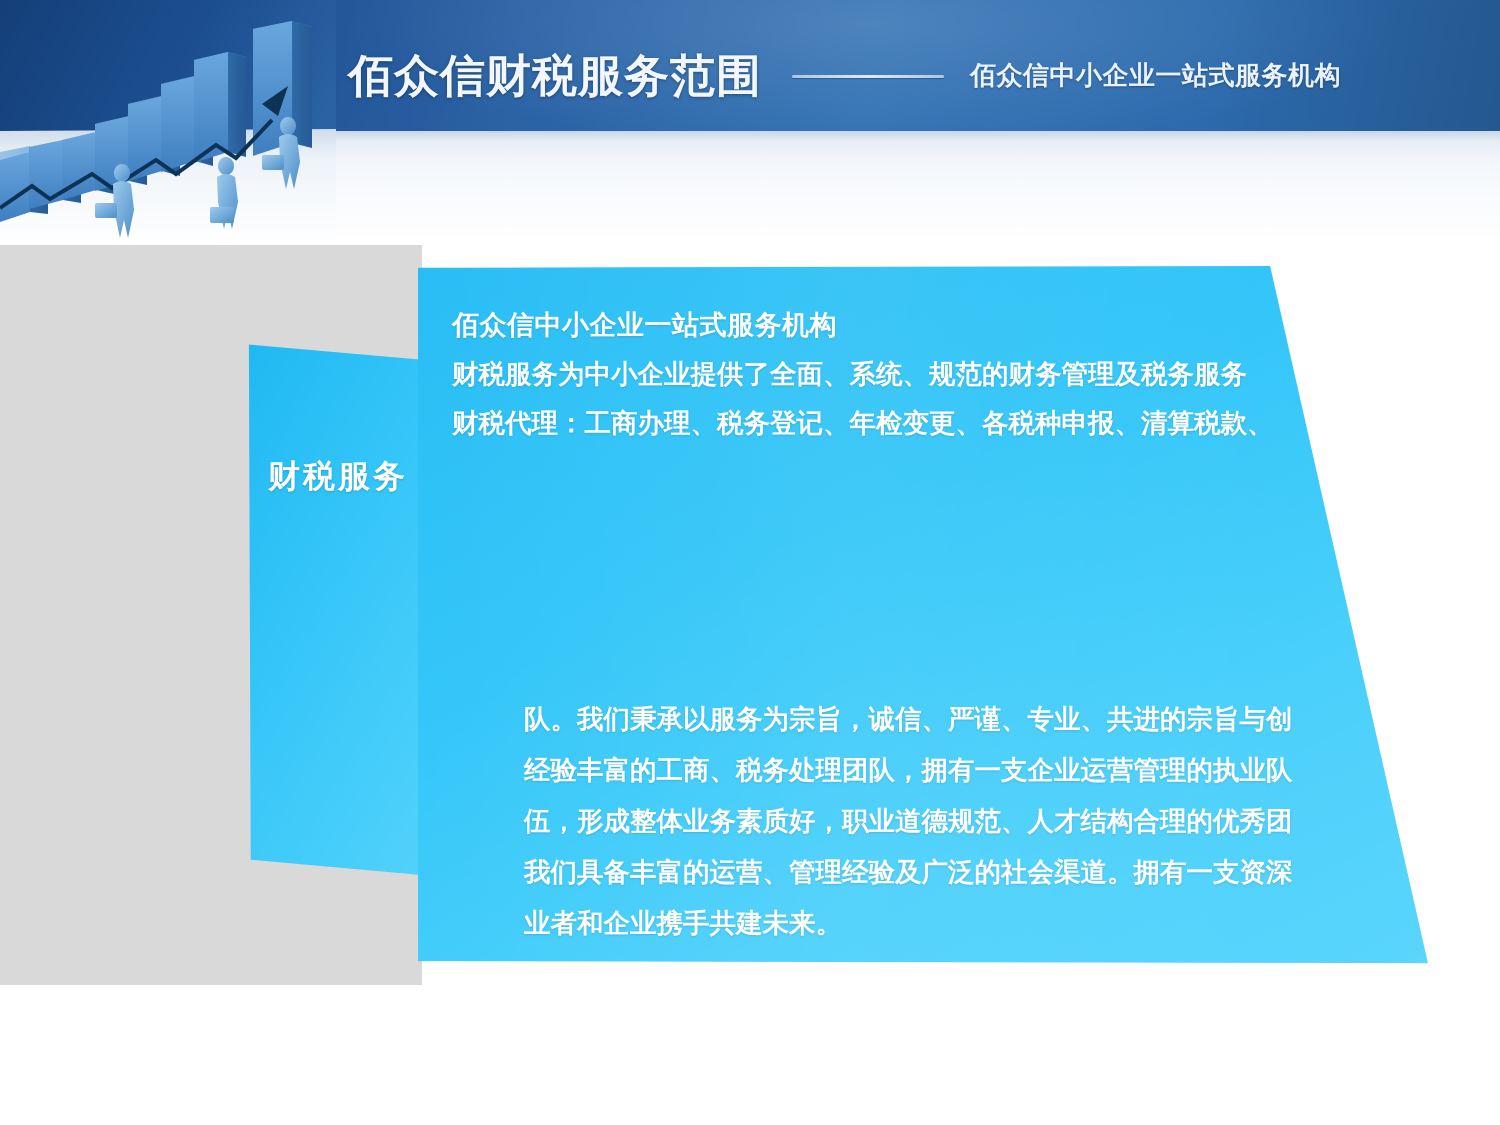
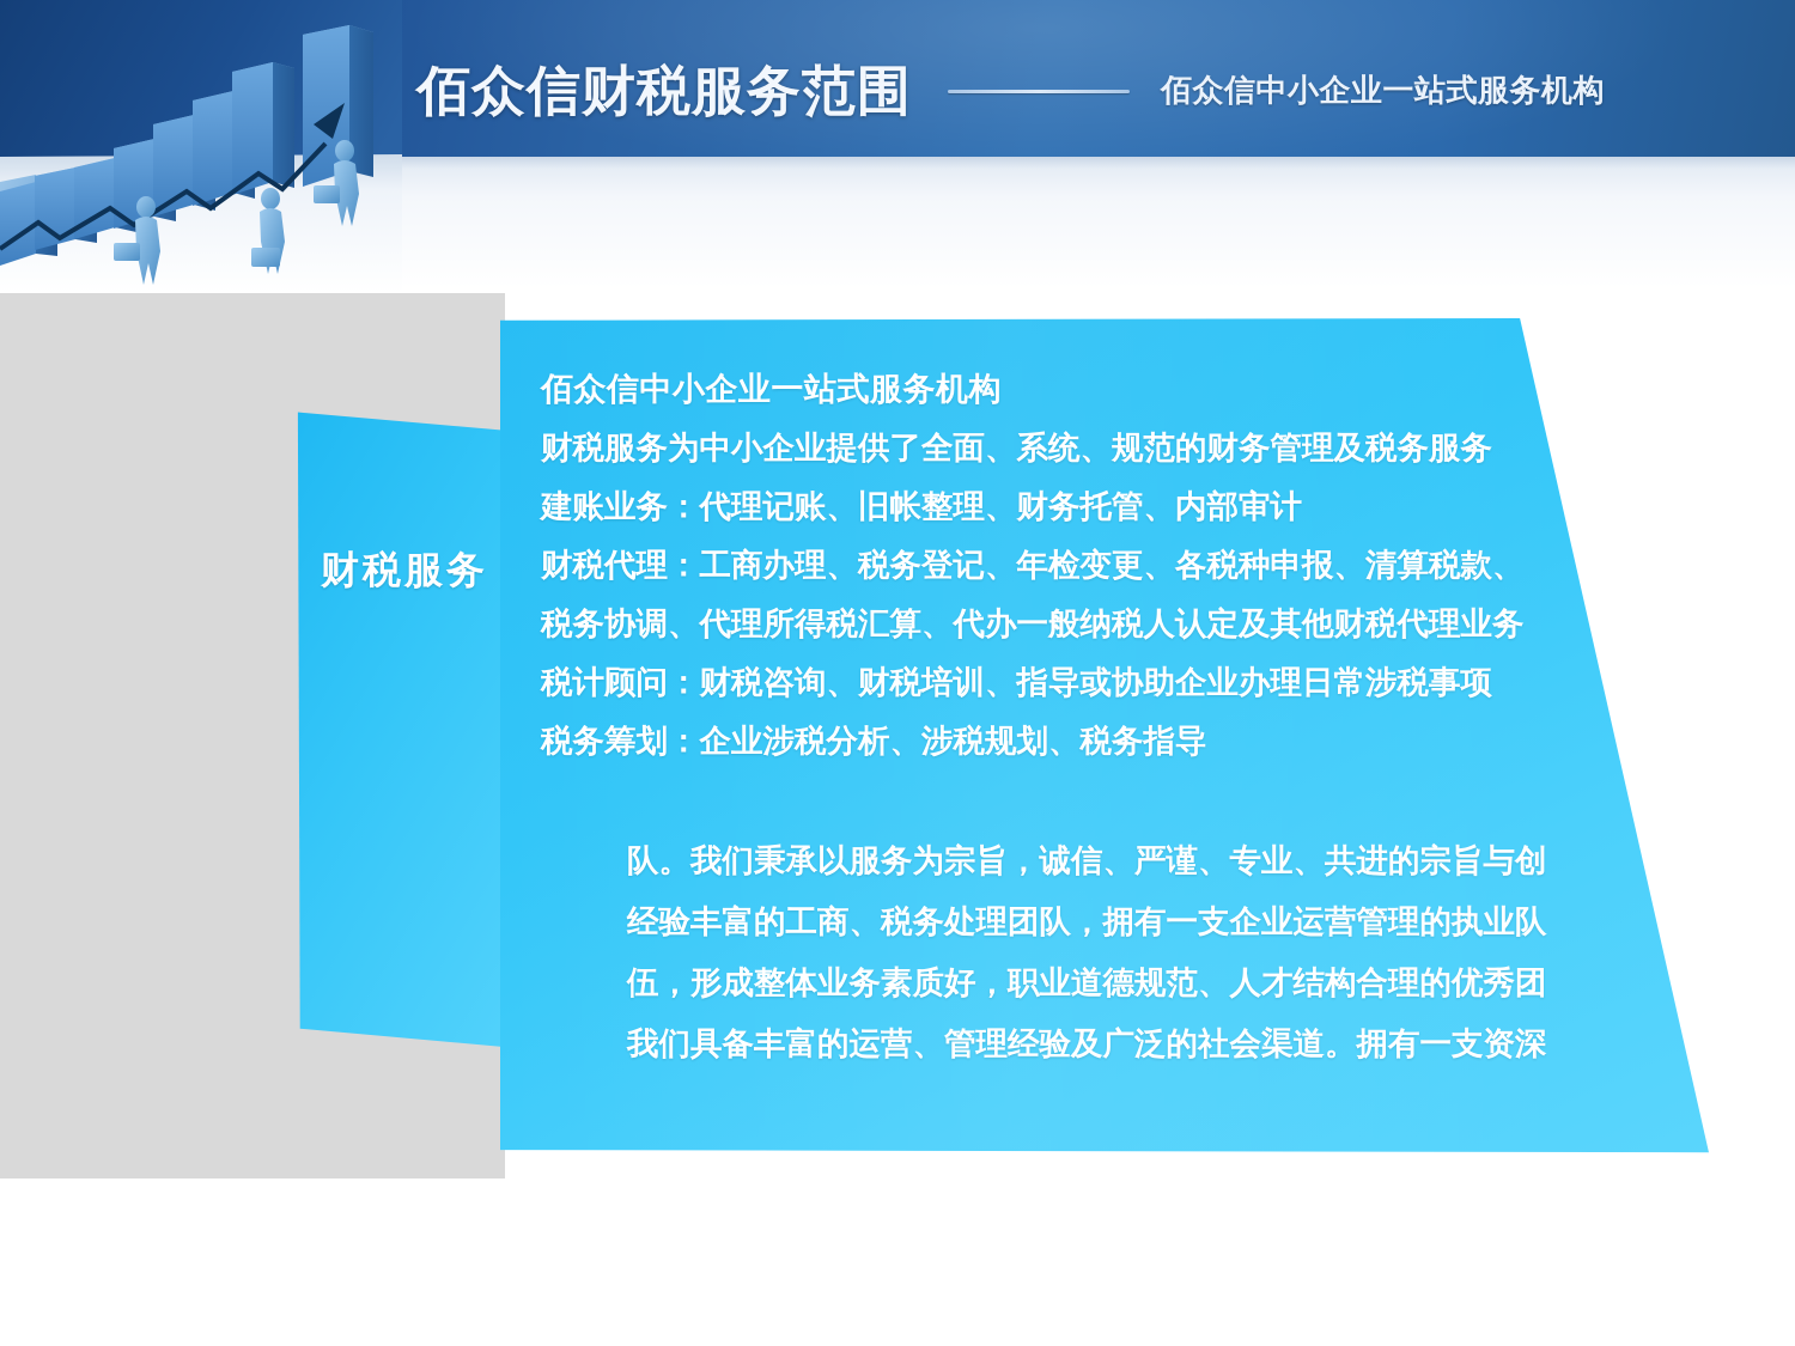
  佰众信财税服务范围
  佰众信中小企业一站式服务机构
  财税服务
  佰众信中小企业一站式服务机构
  财税服务为中小企业提供了全面、系统、规范的财务管理及税务服务
+ 建账业务：代理记账、旧帐整理、财务托管、内部审计
  财税代理：工商办理、税务登记、年检变更、各税种申报、清算税款、
+ 税务协调、代理所得税汇算、代办一般纳税人认定及其他财税代理业务
+ 税计顾问：财税咨询、财税培训、指导或协助企业办理日常涉税事项
+ 税务筹划：企业涉税分析、涉税规划、税务指导
  队。我们秉承以服务为宗旨，诚信、严谨、专业、共进的宗旨与创
  经验丰富的工商、税务处理团队，拥有一支企业运营管理的执业队
  伍，形成整体业务素质好，职业道德规范、人才结构合理的优秀团
  我们具备丰富的运营、管理经验及广泛的社会渠道。拥有一支资深
- 业者和企业携手共建未来。
